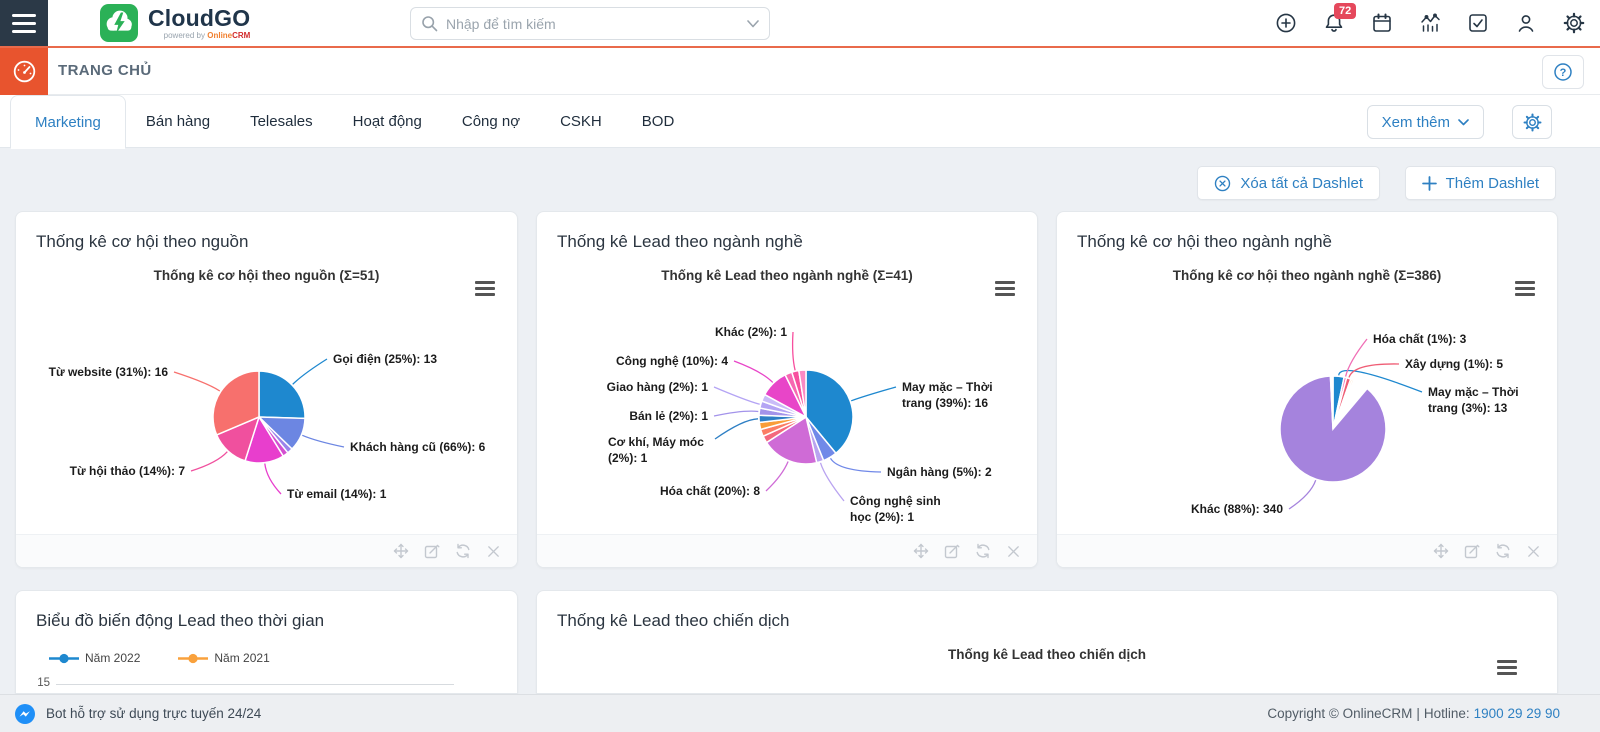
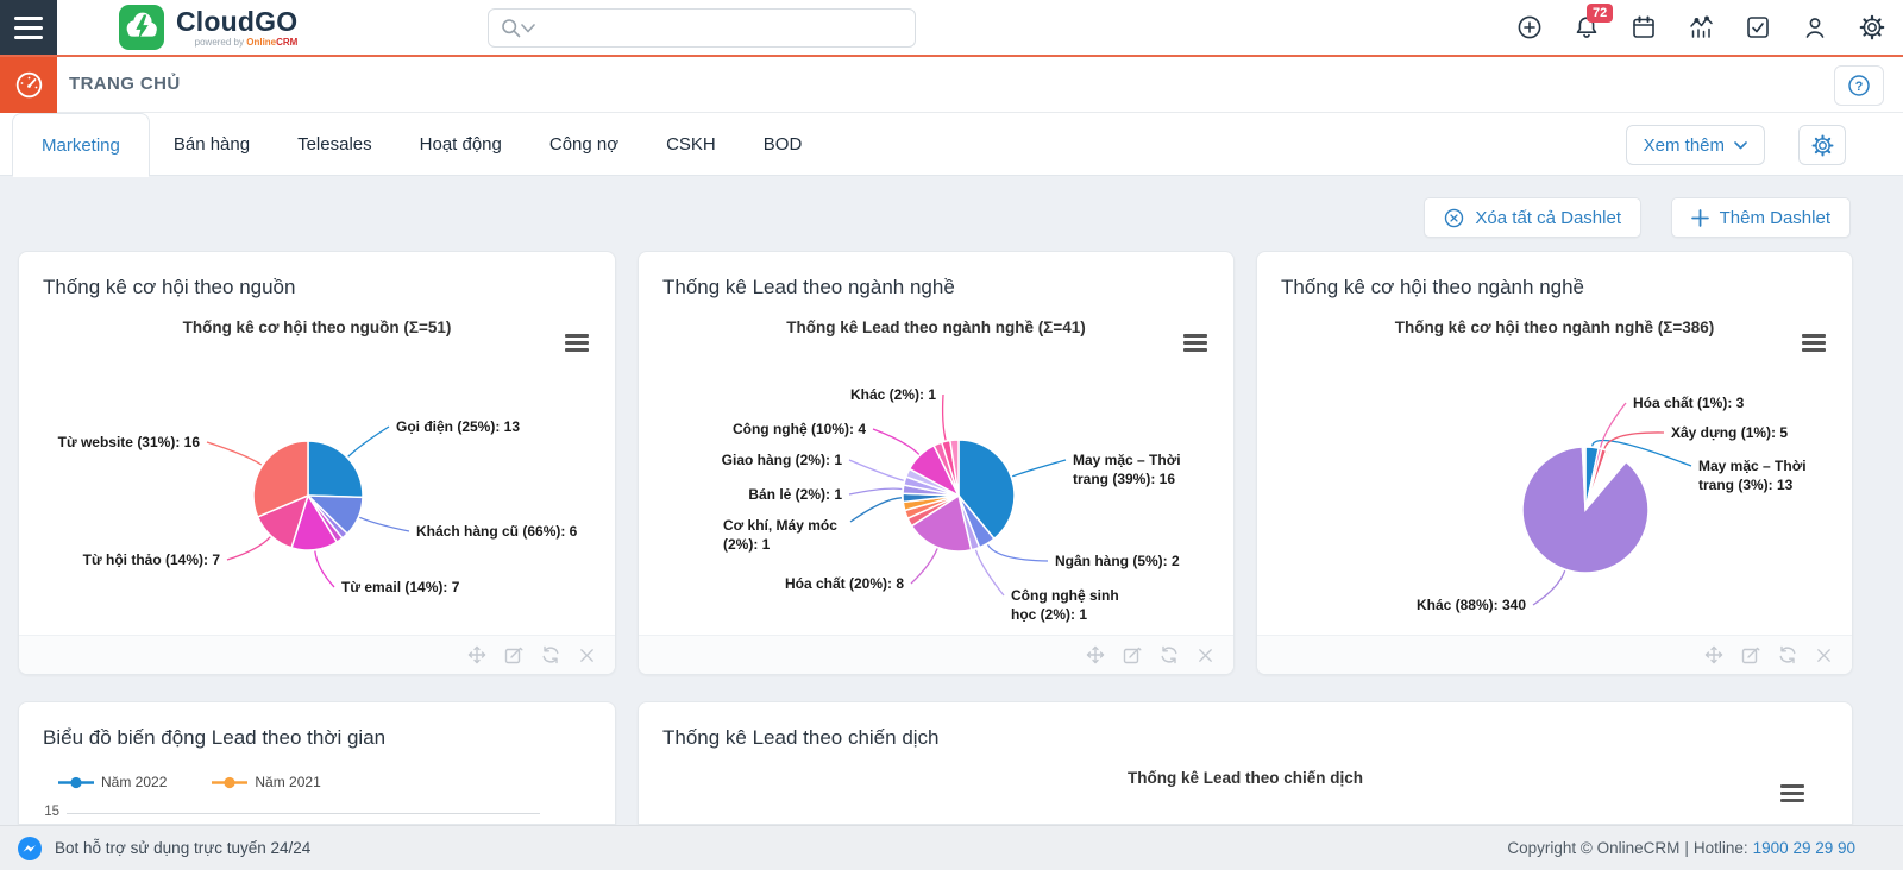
  CloudGO
  powered by OnlineCRM
- Nhập để tìm kiếm
  72
  TRANG CHỦ
  ?
  Marketing
  Bán hàng
  Telesales
  Hoạt động
  Công nợ
  CSKH
  BOD
  Xem thêm
  Xóa tất cả Dashlet
  Thêm Dashlet
  Thống kê cơ hội theo nguồn
  Thống kê cơ hội theo nguồn (Σ=51)
  Gọi điện (25%): 13
  Khách hàng cũ (66%): 6
- Từ email (14%): 1
+ Từ email (14%): 7
  Từ hội thảo (14%): 7
  Từ website (31%): 16
  Thống kê Lead theo ngành nghề
  Thống kê Lead theo ngành nghề (Σ=41)
  May mặc – Thời trang (39%): 16
  Ngân hàng (5%): 2
  Công nghệ sinh học (2%): 1
  Hóa chất (20%): 8
  Cơ khí, Máy móc (2%): 1
  Bán lẻ (2%): 1
  Giao hàng (2%): 1
  Công nghệ (10%): 4
  Khác (2%): 1
  Thống kê cơ hội theo ngành nghề
  Thống kê cơ hội theo ngành nghề (Σ=386)
  May mặc – Thời trang (3%): 13
  Hóa chất (1%): 3
  Xây dựng (1%): 5
  Khác (88%): 340
  Biểu đồ biến động Lead theo thời gian
  Năm 2022
  Năm 2021
  15
  Thống kê Lead theo chiến dịch
  Thống kê Lead theo chiến dịch
  Bot hỗ trợ sử dụng trực tuyến 24/24
  Copyright © OnlineCRM
  |
  Hotline:
  1900 29 29 90
